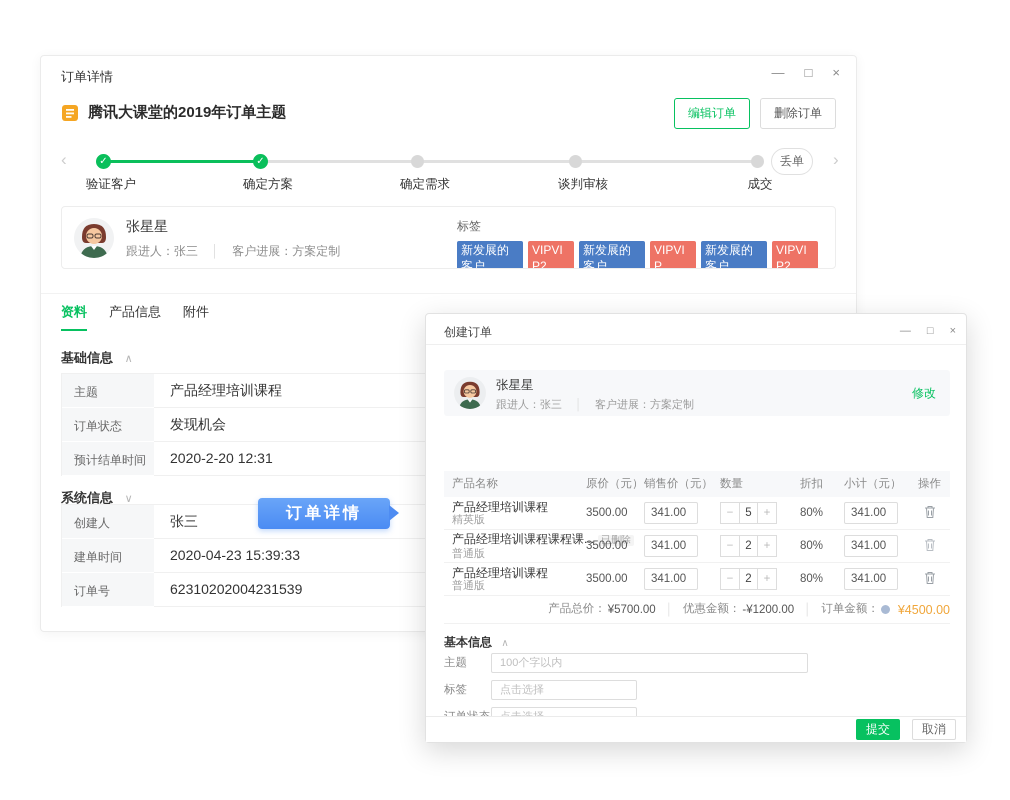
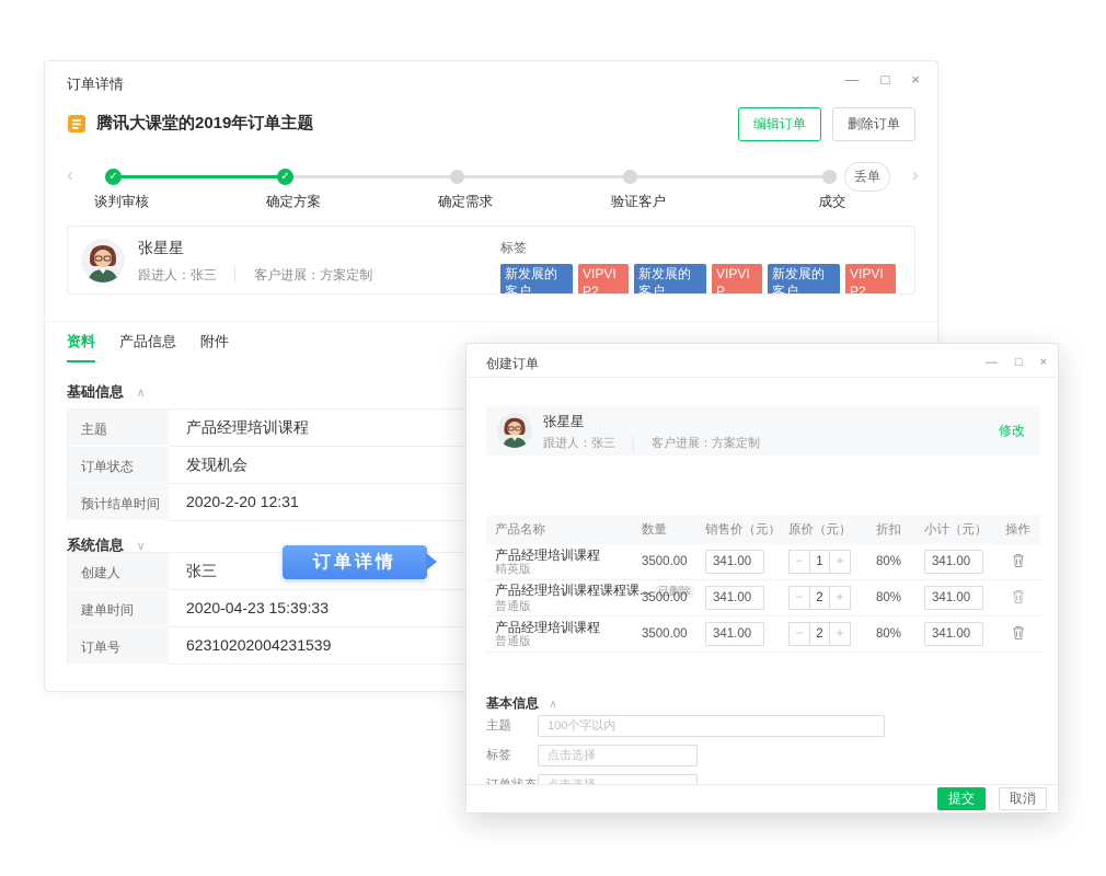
  订单详情
  —
  □
  ×
  腾讯大课堂的2019年订单主题
  编辑订单
  删除订单
  ‹
  ✓
  ✓
- 验证客户
+ 谈判审核
  确定方案
  确定需求
- 谈判审核
+ 验证客户
  成交
  丢单
  ›
  张星星
  跟进人：张三 │ 客户进展：方案定制
  标签
  新发展的客户
  VIPVIP2
  新发展的客户
  VIPVIP
  新发展的客户
  VIPVIP2
  资料
  产品信息
  附件
  基础信息 ∧
  主题
  产品经理培训课程
  订单状态
  发现机会
  预计结单时间
  2020-2-20 12:31
  系统信息 ∨
  创建人
  张三
  建单时间
  2020-04-23 15:39:33
  订单号
  62310202004231539
  订单详情
  创建订单
  —
  □
  ×
  张星星
  跟进人：张三 客户进展：方案定制
  修改
  产品名称
- 原价（元）
+ 数量
  销售价（元）
- 数量
+ 原价（元）
  折扣
  小计（元）
  操作
  产品经理培训课程
  精英版
  3500.00
  341.00
  −
- 5
+ 1
  +
  80%
  341.00
  产品经理培训课程课程课... 已删除
  普通版
  3500.00
  341.00
  −
  2
  +
  80%
  341.00
  产品经理培训课程
  普通版
  3500.00
  341.00
  −
  2
  +
  80%
  341.00
- 产品总价：
- ¥5700.00
- 优惠金额：
- -¥1200.00
- 订单金额：
- ¥4500.00
  基本信息 ∧
  主题
  100个字以内
  标签
  点击选择
  提交
  取消
